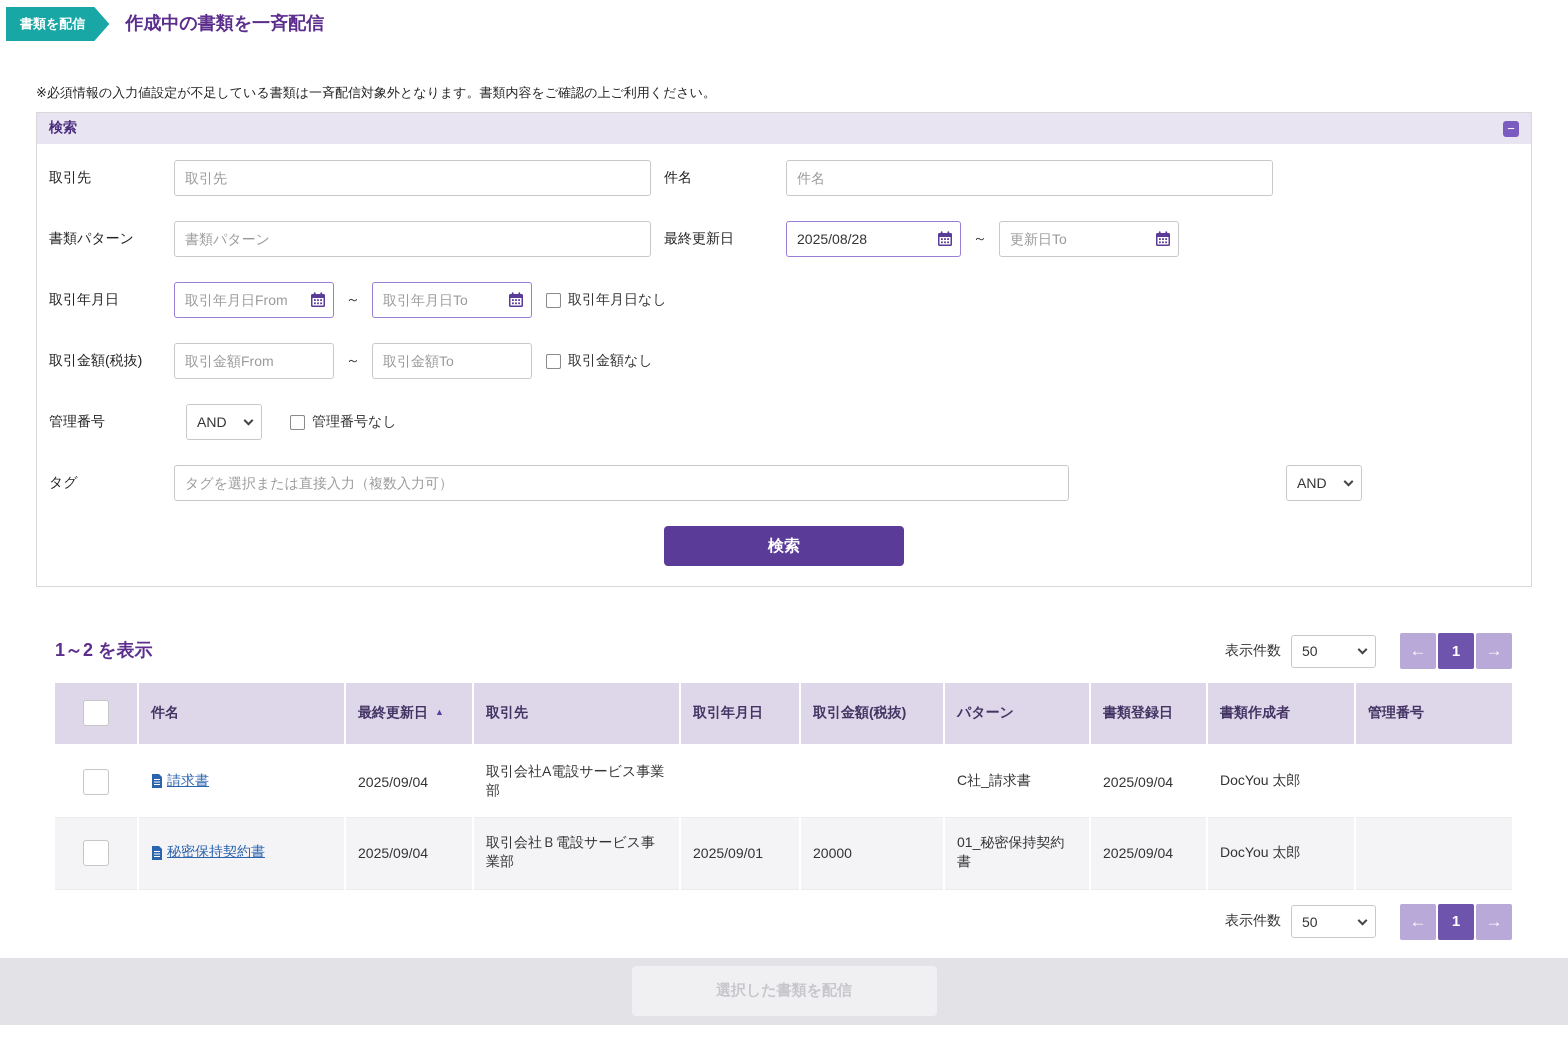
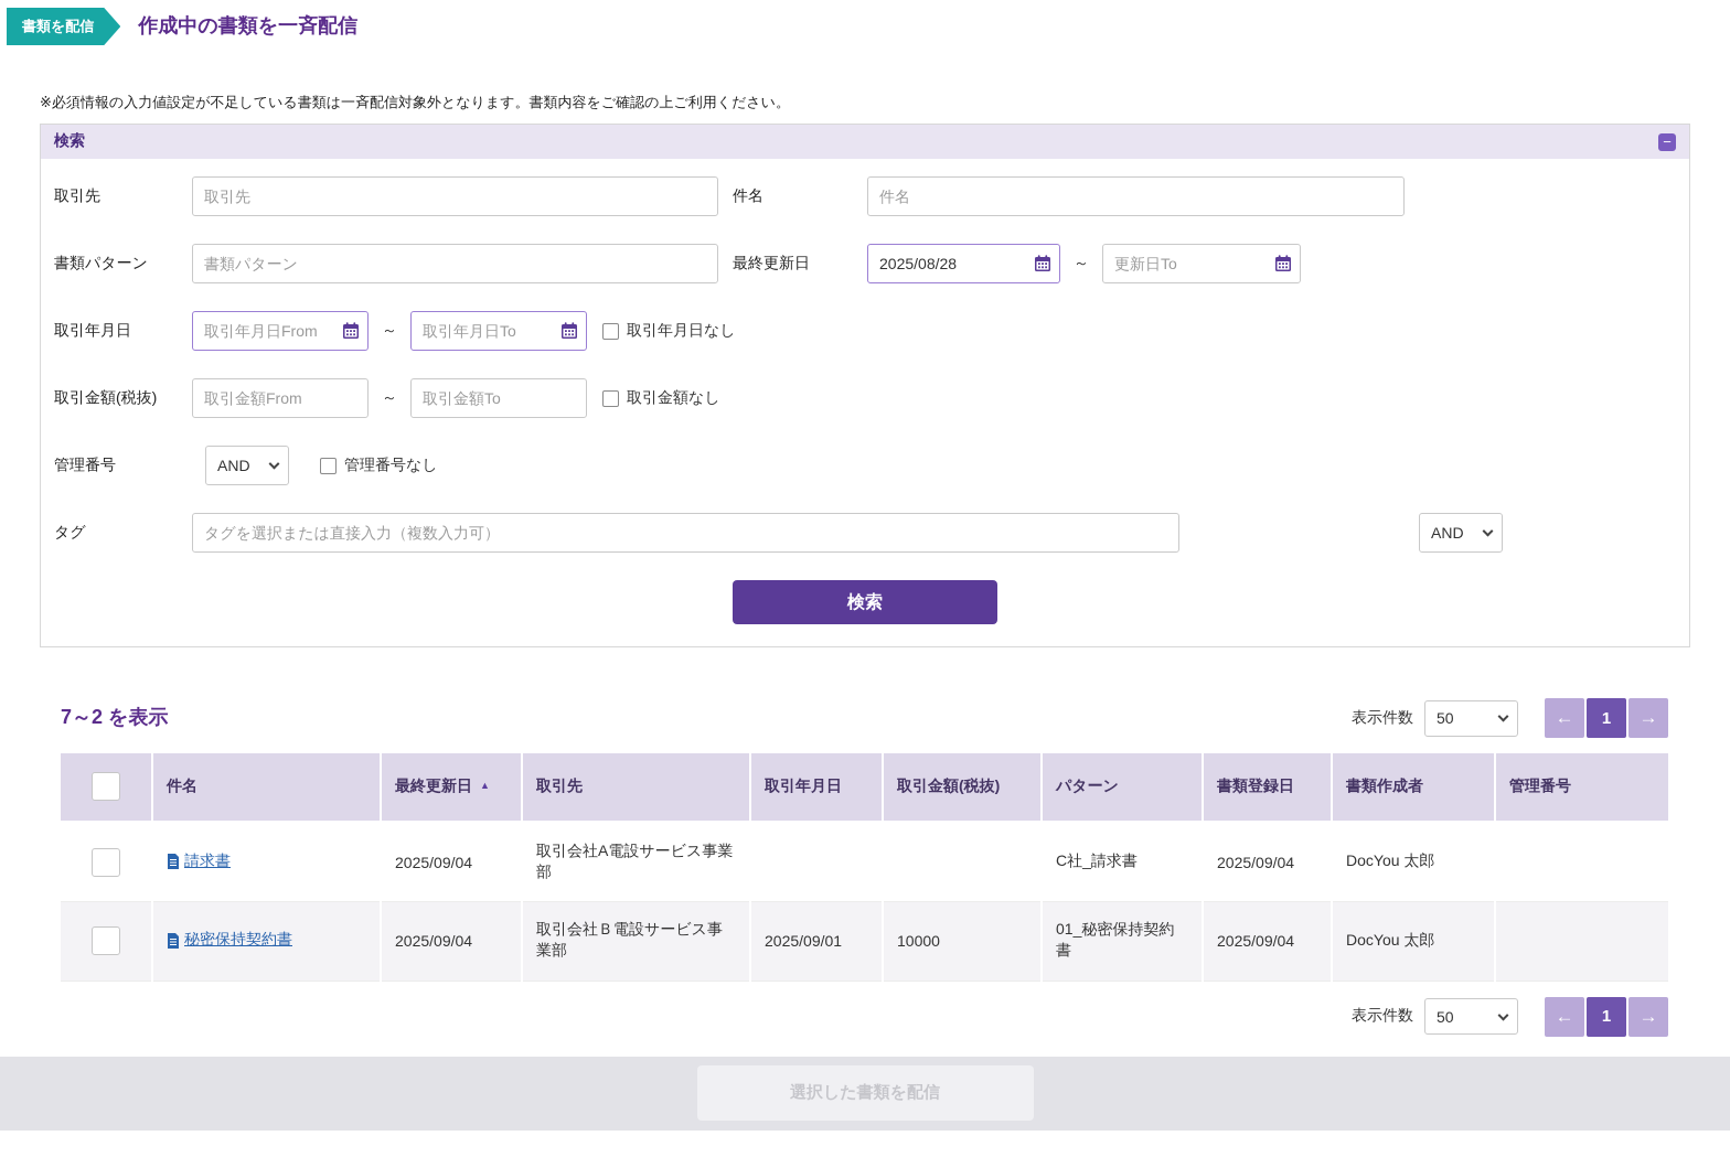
  書類を配信
  作成中の書類を一斉配信
  ※必須情報の入力値設定が不足している書類は一斉配信対象外となります。書類内容をご確認の上ご利用ください。
  検索
  −
  取引先
  取引先
  件名
  件名
  書類パターン
  書類パターン
  最終更新日
  2025/08/28
  ～
  更新日To
  取引年月日
  取引年月日From
  ～
  取引年月日To
  取引年月日なし
  取引金額(税抜)
  取引金額From
  ～
  取引金額To
  取引金額なし
  管理番号
  AND
  管理番号なし
  タグ
  タグを選択または直接入力（複数入力可）
  AND
  検索
- 1～2 を表示
+ 7～2 を表示
  表示件数
  50
  ←
  1
  →
  	件名	最終更新日 ▲	取引先	取引年月日	取引金額(税抜)	パターン	書類登録日	書類作成者	管理番号
  	請求書	2025/09/04	取引会社A電設サービス事業部			C社_請求書	2025/09/04	DocYou 太郎
- 	秘密保持契約書	2025/09/04	取引会社Ｂ電設サービス事業部	2025/09/01	20000	01_秘密保持契約書	2025/09/04	DocYou 太郎
+ 	秘密保持契約書	2025/09/04	取引会社Ｂ電設サービス事業部	2025/09/01	10000	01_秘密保持契約書	2025/09/04	DocYou 太郎
  表示件数
  50
  ←
  1
  →
  選択した書類を配信
